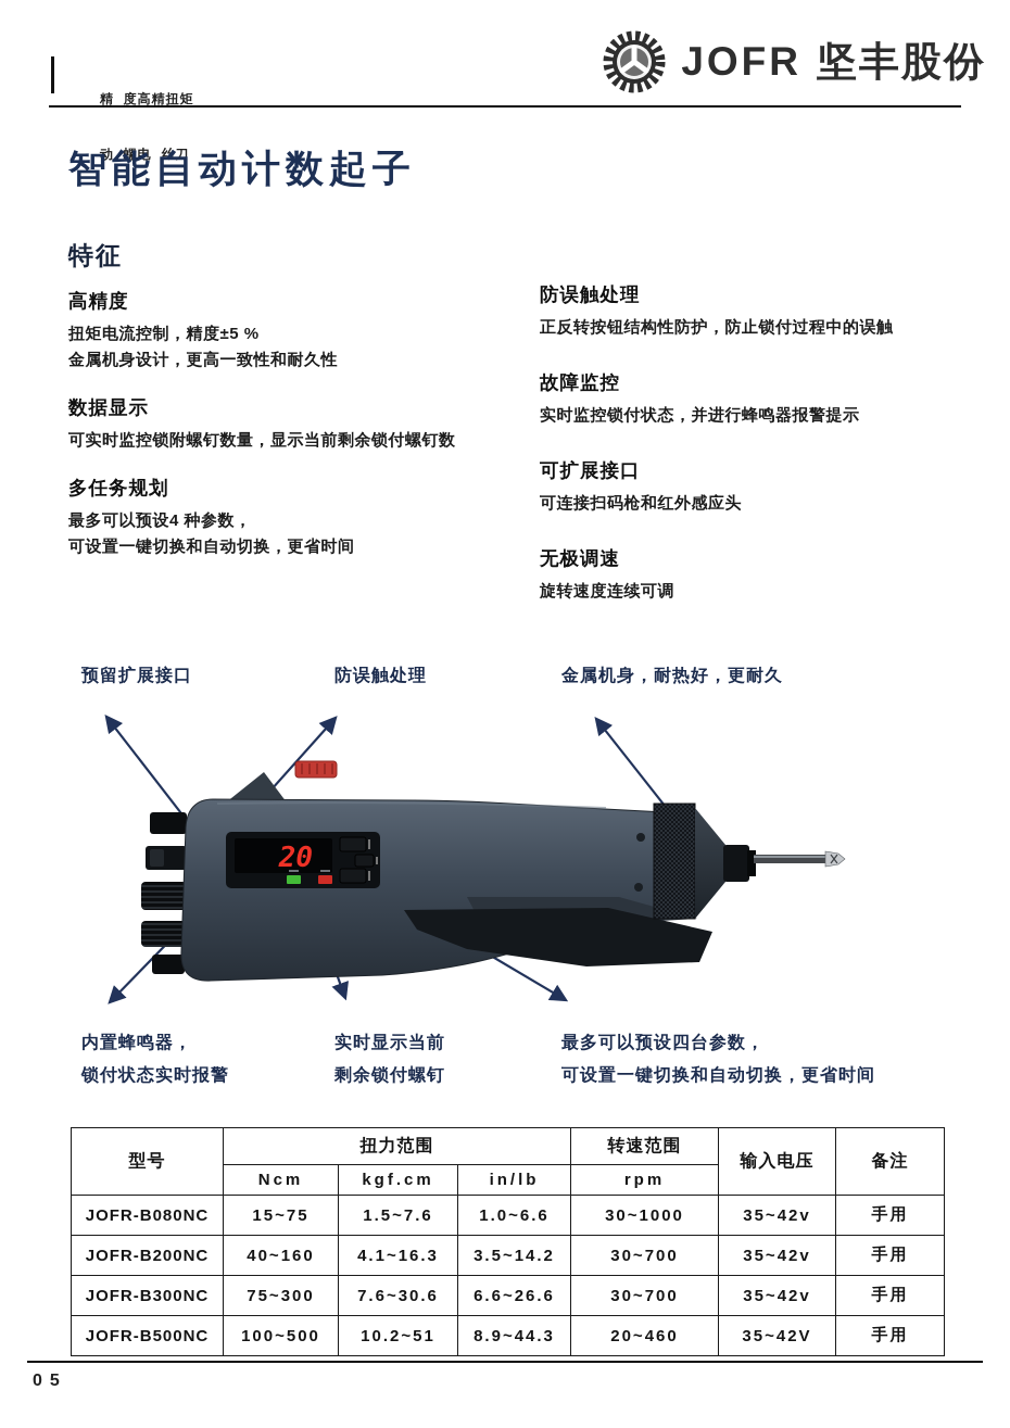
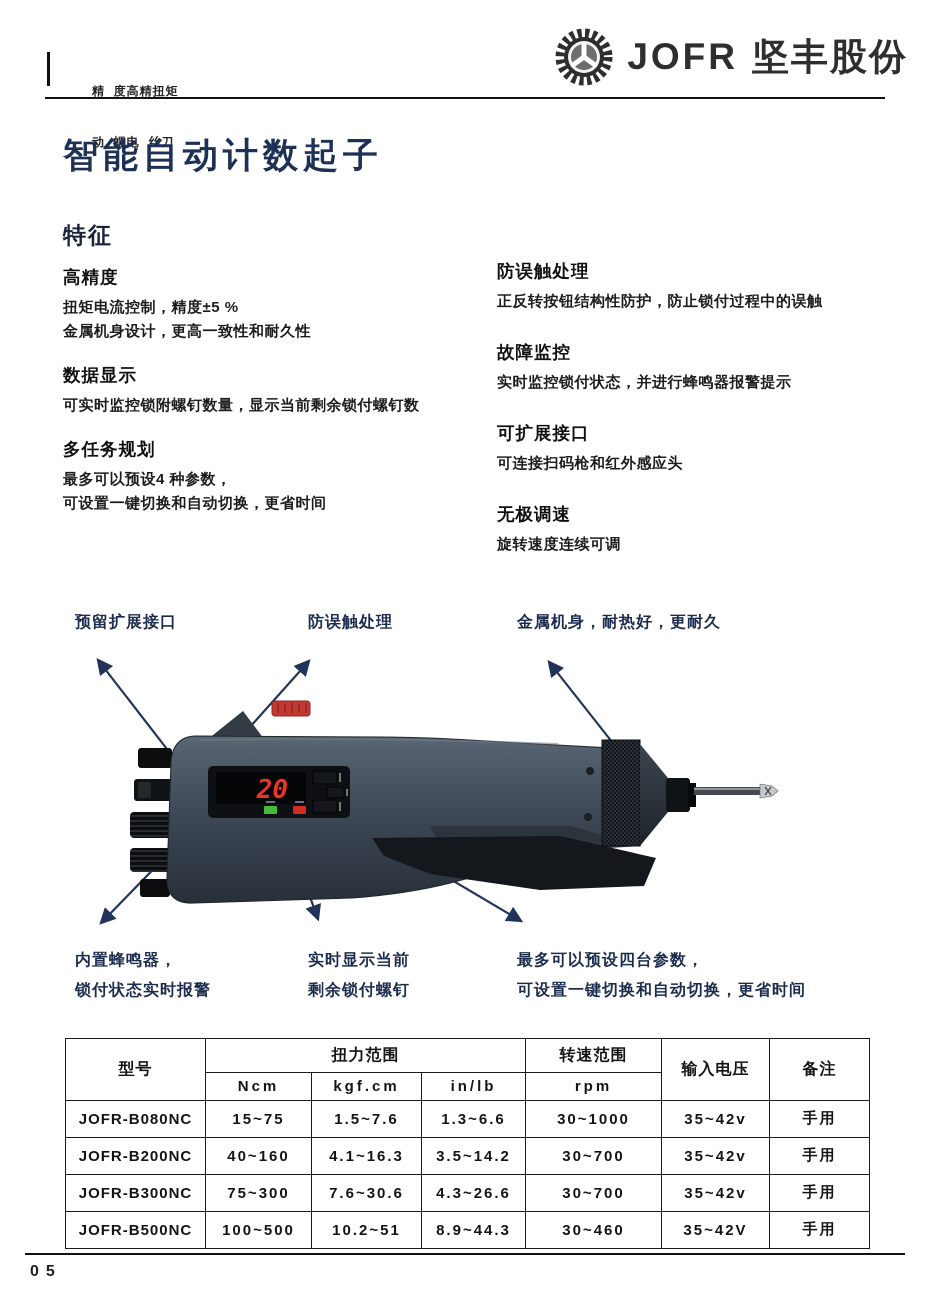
  精 度高精扭矩
  动 螺电 丝刀
  JOFR 坚丰股份
  智能自动计数起子
  特征
  高精度
  扭矩电流控制，精度±5 %
  金属机身设计，更高一致性和耐久性
  数据显示
  可实时监控锁附螺钉数量，显示当前剩余锁付螺钉数
  多任务规划
  最多可以预设4 种参数，
  可设置一键切换和自动切换，更省时间
  防误触处理
  正反转按钮结构性防护，防止锁付过程中的误触
  故障监控
  实时监控锁付状态，并进行蜂鸣器报警提示
  可扩展接口
  可连接扫码枪和红外感应头
  无极调速
  旋转速度连续可调
  20
  预留扩展接口
  防误触处理
  金属机身，耐热好，更耐久
  内置蜂鸣器，
  锁付状态实时报警
  实时显示当前
  剩余锁付螺钉
  最多可以预设四台参数，
  可设置一键切换和自动切换，更省时间
  型号	扭力范围	转速范围	输入电压	备注
  Ncm	kgf.cm	in/lb	rpm
- JOFR-B080NC	15~75	1.5~7.6	1.0~6.6	30~1000	35~42v	手用
+ JOFR-B080NC	15~75	1.5~7.6	1.3~6.6	30~1000	35~42v	手用
  JOFR-B200NC	40~160	4.1~16.3	3.5~14.2	30~700	35~42v	手用
- JOFR-B300NC	75~300	7.6~30.6	6.6~26.6	30~700	35~42v	手用
+ JOFR-B300NC	75~300	7.6~30.6	4.3~26.6	30~700	35~42v	手用
- JOFR-B500NC	100~500	10.2~51	8.9~44.3	20~460	35~42V	手用
+ JOFR-B500NC	100~500	10.2~51	8.9~44.3	30~460	35~42V	手用
  05
